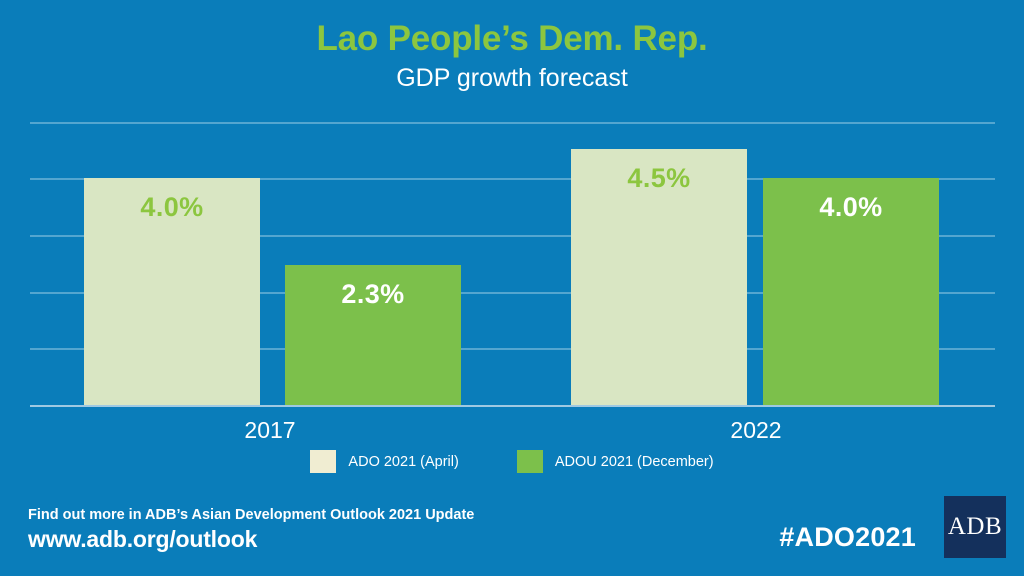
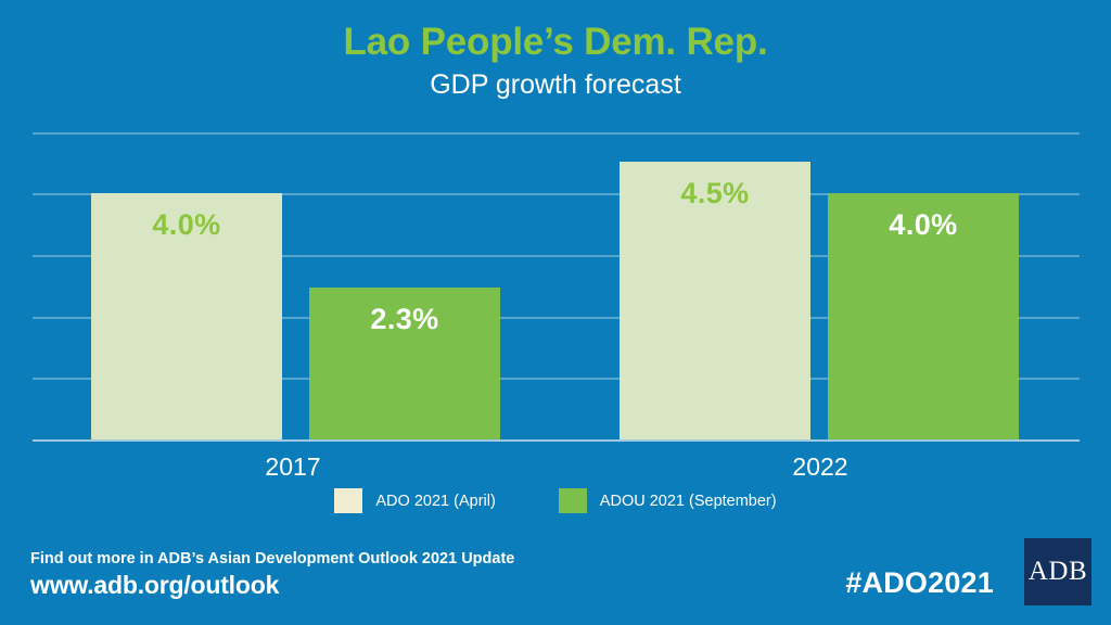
  Lao People’s Dem. Rep.
  GDP growth forecast
  4.0%
  2.3%
  4.5%
  4.0%
  2017
  2022
  ADO 2021 (April)
- ADOU 2021 (December)
+ ADOU 2021 (September)
  Find out more in ADB’s Asian Development Outlook 2021 Update
  www.adb.org/outlook
  #ADO2021
  ADB
